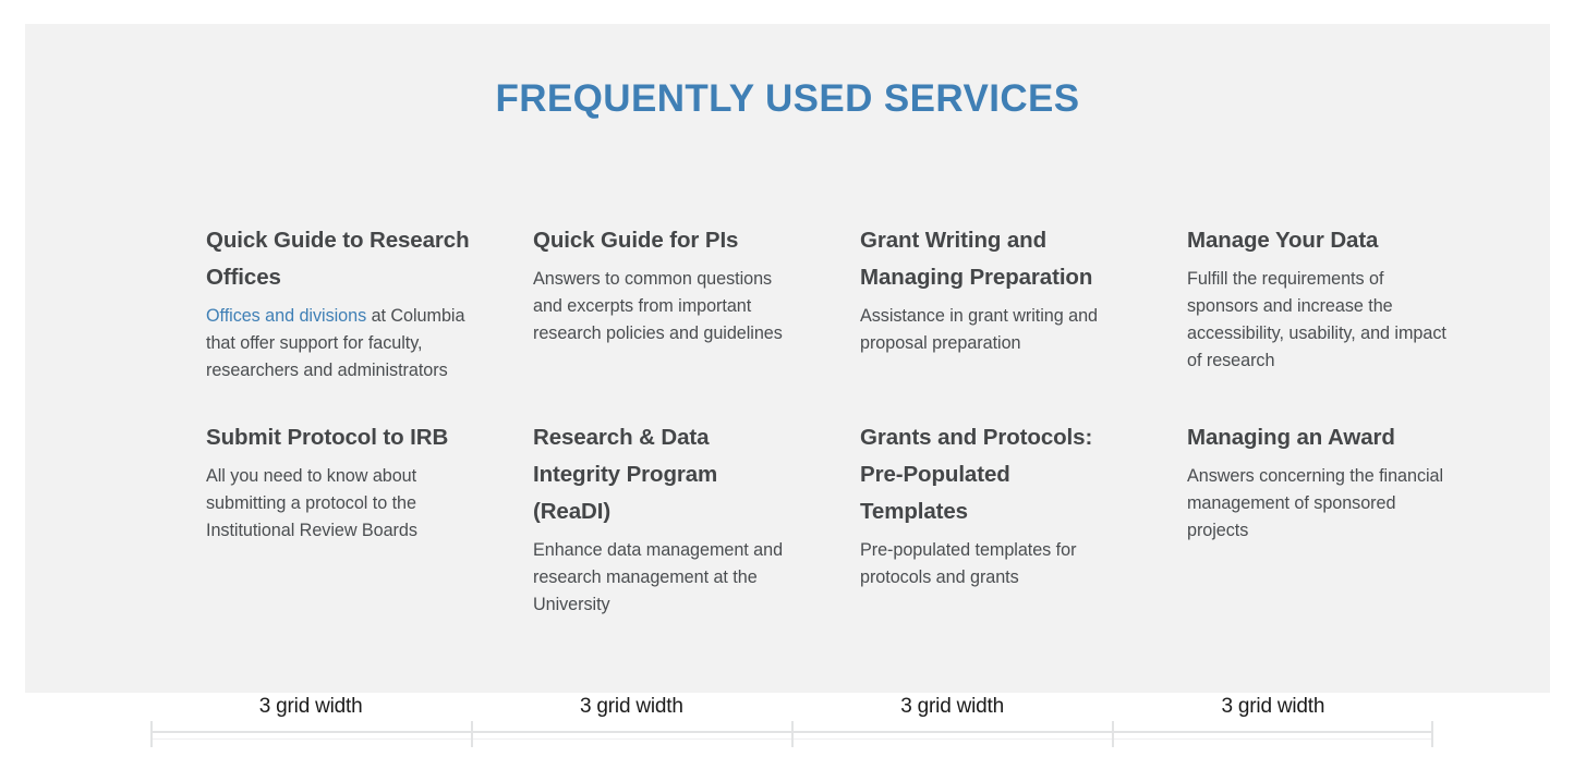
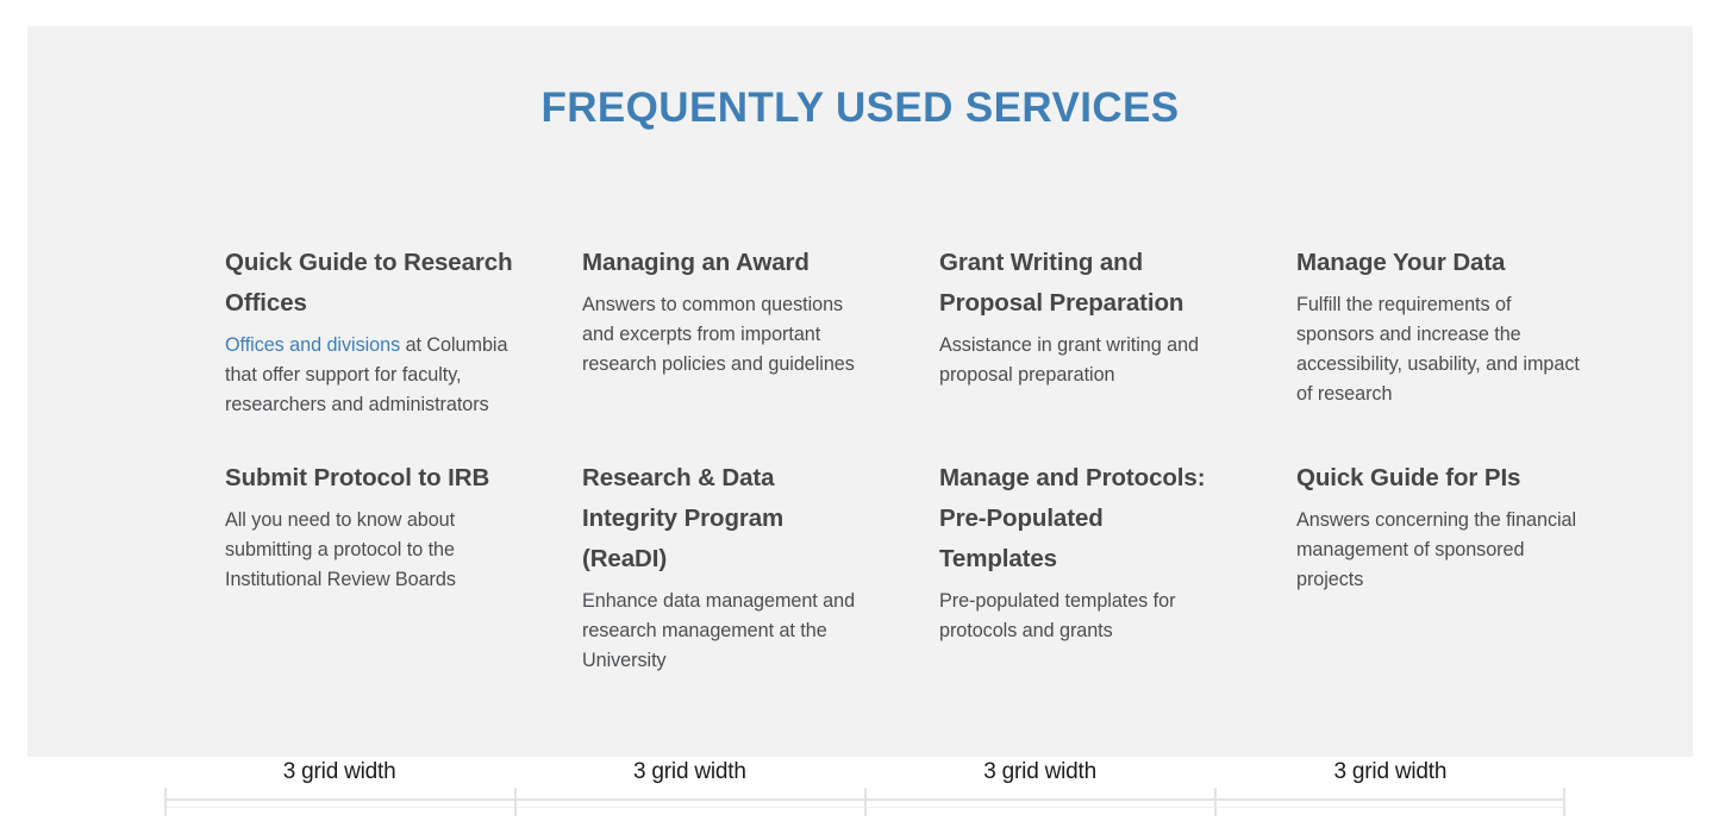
  FREQUENTLY USED SERVICES
  Quick Guide to Research Offices
  Offices and divisions at Columbia that offer support for faculty, researchers and administrators
- Quick Guide for PIs
+ Managing an Award
  Answers to common questions and excerpts from important research policies and guidelines
- Grant Writing and Managing Preparation
+ Grant Writing and Proposal Preparation
  Assistance in grant writing and proposal preparation
  Manage Your Data
  Fulfill the requirements of sponsors and increase the accessibility, usability, and impact of research
  Submit Protocol to IRB
  All you need to know about submitting a protocol to the Institutional Review Boards
  Research & Data Integrity Program (ReaDI)
  Enhance data management and research management at the University
- Grants and Protocols: Pre-Populated Templates
+ Manage and Protocols: Pre-Populated Templates
  Pre-populated templates for protocols and grants
- Managing an Award
+ Quick Guide for PIs
  Answers concerning the financial management of sponsored projects
  3 grid width
  3 grid width
  3 grid width
  3 grid width
